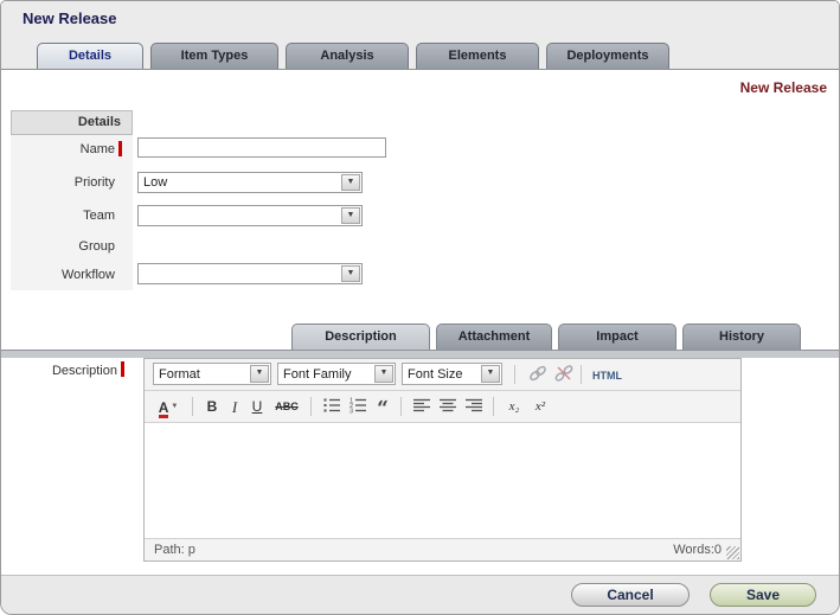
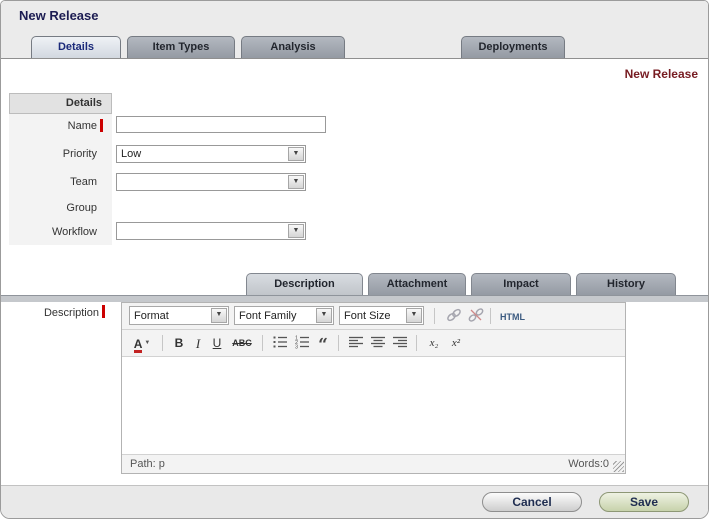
  New Release
  Details
  Item Types
  Analysis
- Elements
  Deployments
  New Release
  Details
  Name
  Priority
  Low
  Team
  Group
  Workflow
  Description
  Attachment
  Impact
  History
  Description
  Format
  Font Family
  Font Size
  HTML
  B
  I
  U
  ABC
  “
  x₂
  x²
  Path: p
  Words:0
  Cancel
  Save
